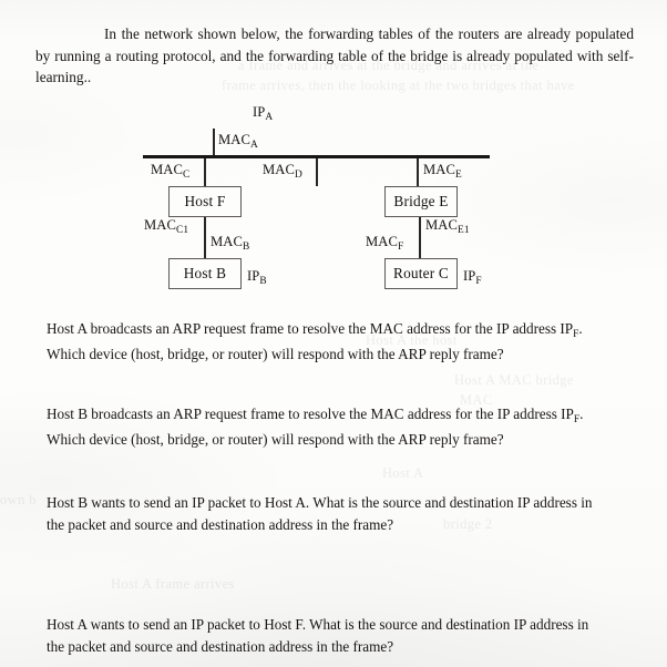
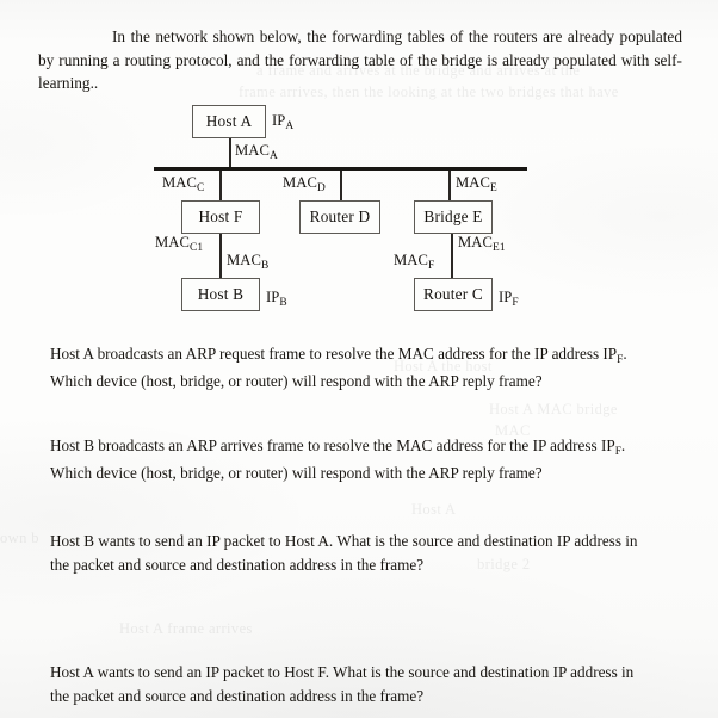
  a frame and arrives at the bridge and arrives at the
  Host A the host
  MAC
  In the network shown below, the forwarding tables of the routers are already populated by running a routing protocol, and the forwarding table of the bridge is already populated with self-learning..
+ Host A
  IPA
  MACA
  MACC
  MACD
  MACE
  Host F
+ Router D
  Bridge E
  MACC1
  MACB
  Host B
  IPB
  MACF
  MACE1
  Router C
  IPF
  Host A broadcasts an ARP request frame to resolve the MAC address for the IP address IPF.
  Which device (host, bridge, or router) will respond with the ARP reply frame?
- Host B broadcasts an ARP request frame to resolve the MAC address for the IP address IPF.
+ Host B broadcasts an ARP arrives frame to resolve the MAC address for the IP address IPF.
  Which device (host, bridge, or router) will respond with the ARP reply frame?
  Host B wants to send an IP packet to Host A. What is the source and destination IP address in
  the packet and source and destination address in the frame?
  Host A wants to send an IP packet to Host F. What is the source and destination IP address in
  the packet and source and destination address in the frame?
